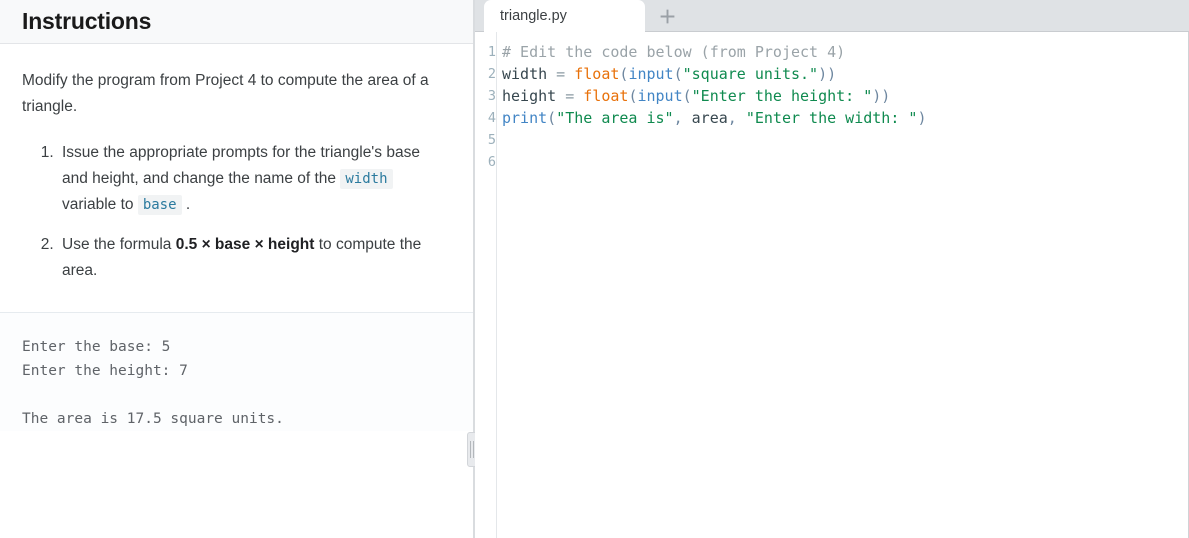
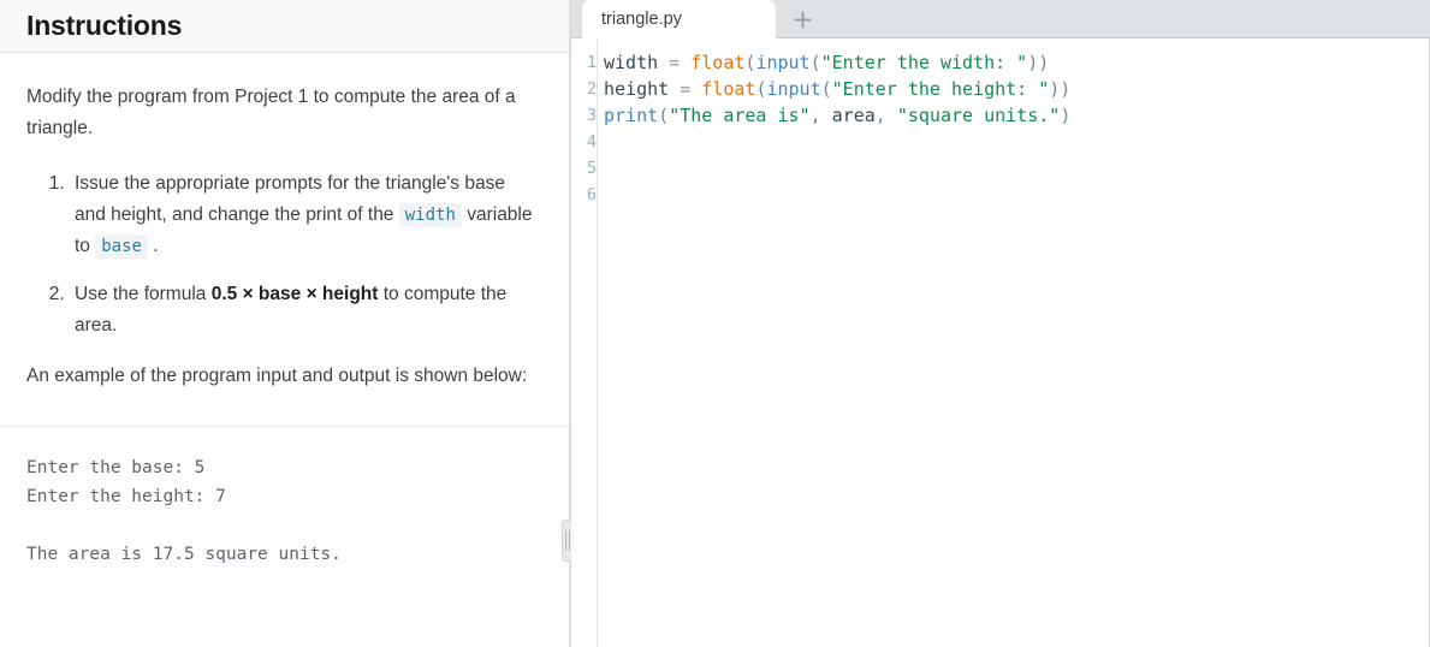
  Instructions
- Modify the program from Project 4 to compute the area of a triangle.
+ Modify the program from Project 1 to compute the area of a triangle.
- Issue the appropriate prompts for the triangle's base and height, and change the name of the width variable to base .
+ Issue the appropriate prompts for the triangle's base and height, and change the print of the width variable to base .
  Use the formula 0.5 × base × height to compute the area.
+ An example of the program input and output is shown below:
  Enter the base: 5
  Enter the height: 7
  The area is 17.5 square units.
  triangle.py
  1
  2
  3
  4
  5
  6
- # Edit the code below (from Project 4)
- width = float(input("square units."))
+ width = float(input("Enter the width: "))
  height = float(input("Enter the height: "))
- print("The area is", area, "Enter the width: ")
+ print("The area is", area, "square units.")
